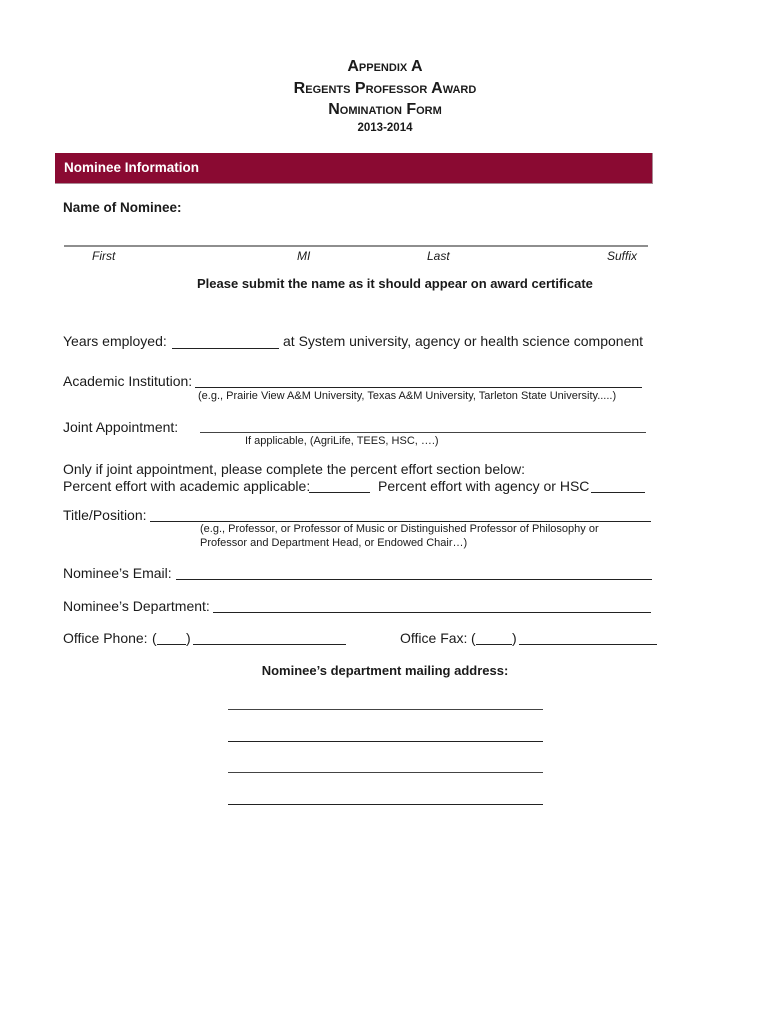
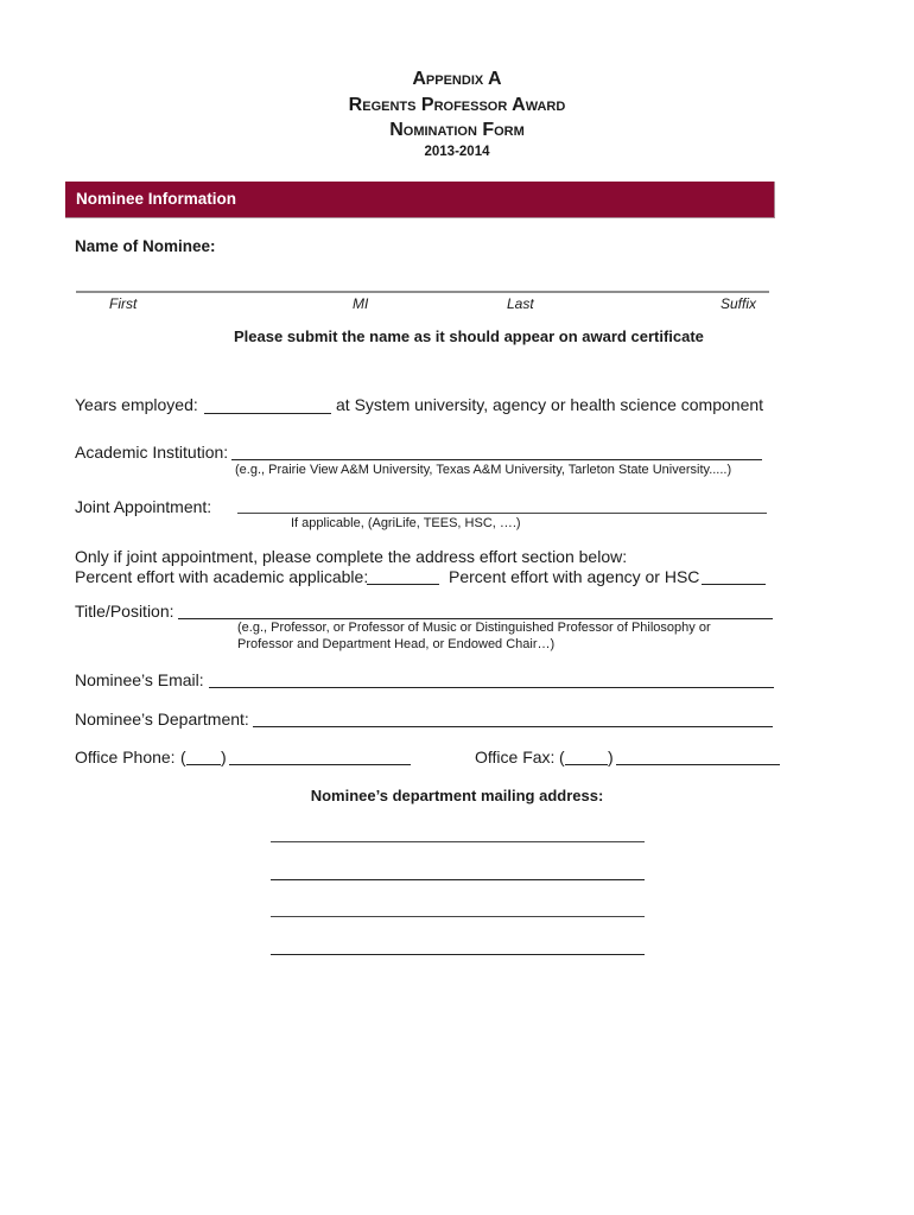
  Appendix A
  Regents Professor Award
  Nomination Form
  2013-2014
  Nominee Information
  Name of Nominee:
  First
  MI
  Last
  Suffix
  Please submit the name as it should appear on award certificate
  Years employed:
  at System university, agency or health science component
  Academic Institution:
  (e.g., Prairie View A&M University, Texas A&M University, Tarleton State University.....)
  Joint Appointment:
  If applicable, (AgriLife, TEES, HSC, ….)
- Only if joint appointment, please complete the percent effort section below:
+ Only if joint appointment, please complete the address effort section below:
  Percent effort with academic applicable:
  Percent effort with agency or HSC
  Title/Position:
  (e.g., Professor, or Professor of Music or Distinguished Professor of Philosophy or
  Professor and Department Head, or Endowed Chair…)
  Nominee’s Email:
  Nominee’s Department:
  Office Phone:
  (
  )
  Office Fax:
  (
  )
  Nominee’s department mailing address:
